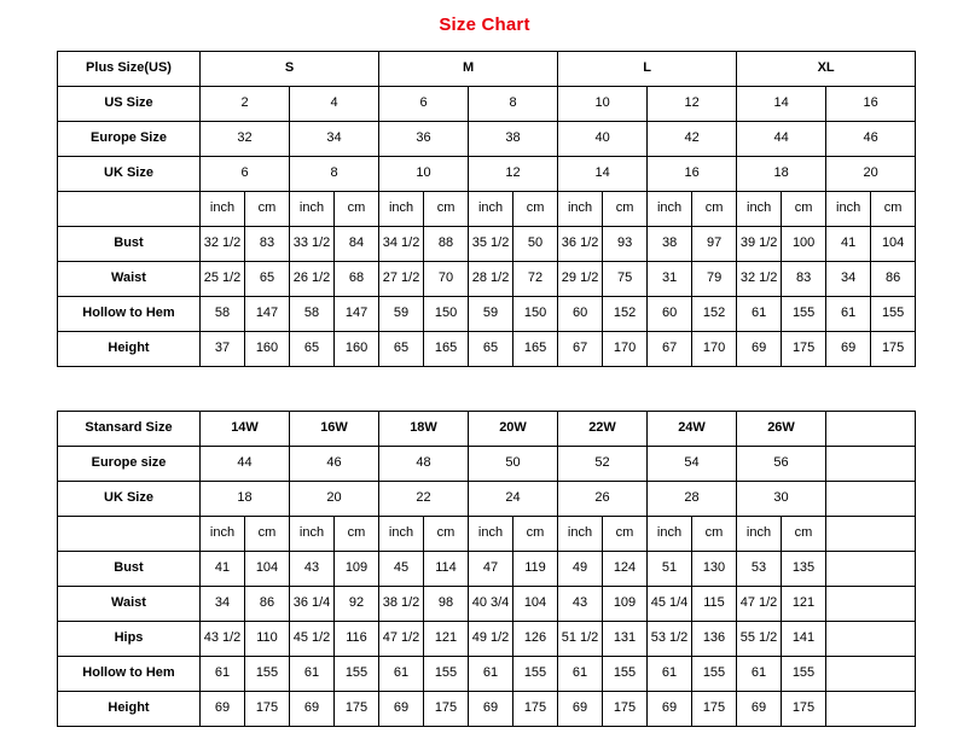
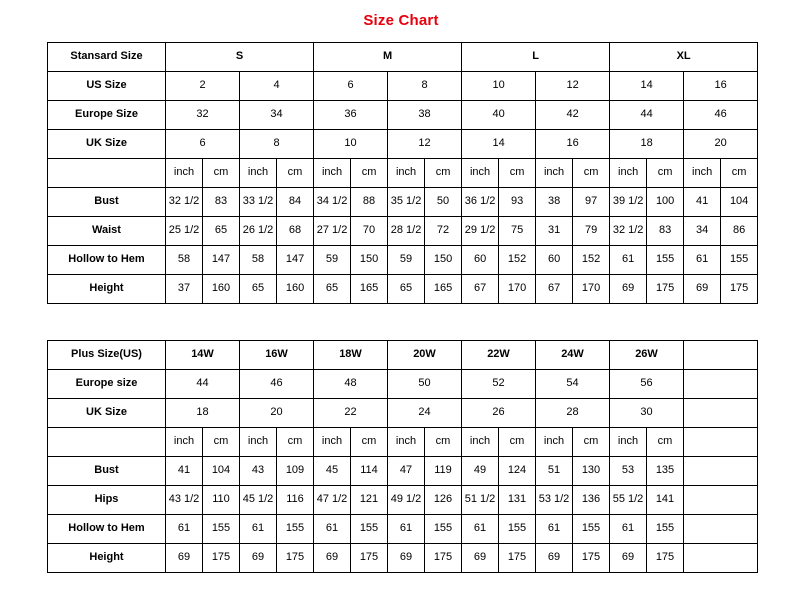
  Size Chart
- Plus Size(US)	S	M	L	XL
+ Stansard Size	S	M	L	XL
  US Size	2	4	6	8	10	12	14	16
  Europe Size	32	34	36	38	40	42	44	46
  UK Size	6	8	10	12	14	16	18	20
  	inch	cm	inch	cm	inch	cm	inch	cm	inch	cm	inch	cm	inch	cm	inch	cm
  Bust	32 1/2	83	33 1/2	84	34 1/2	88	35 1/2	50	36 1/2	93	38	97	39 1/2	100	41	104
  Waist	25 1/2	65	26 1/2	68	27 1/2	70	28 1/2	72	29 1/2	75	31	79	32 1/2	83	34	86
  Hollow to Hem	58	147	58	147	59	150	59	150	60	152	60	152	61	155	61	155
  Height	37	160	65	160	65	165	65	165	67	170	67	170	69	175	69	175
- Stansard Size	14W	16W	18W	20W	22W	24W	26W
+ Plus Size(US)	14W	16W	18W	20W	22W	24W	26W
  Europe size	44	46	48	50	52	54	56
  UK Size	18	20	22	24	26	28	30
  	inch	cm	inch	cm	inch	cm	inch	cm	inch	cm	inch	cm	inch	cm
  Bust	41	104	43	109	45	114	47	119	49	124	51	130	53	135
- Waist	34	86	36 1/4	92	38 1/2	98	40 3/4	104	43	109	45 1/4	115	47 1/2	121
  Hips	43 1/2	110	45 1/2	116	47 1/2	121	49 1/2	126	51 1/2	131	53 1/2	136	55 1/2	141
  Hollow to Hem	61	155	61	155	61	155	61	155	61	155	61	155	61	155
  Height	69	175	69	175	69	175	69	175	69	175	69	175	69	175
